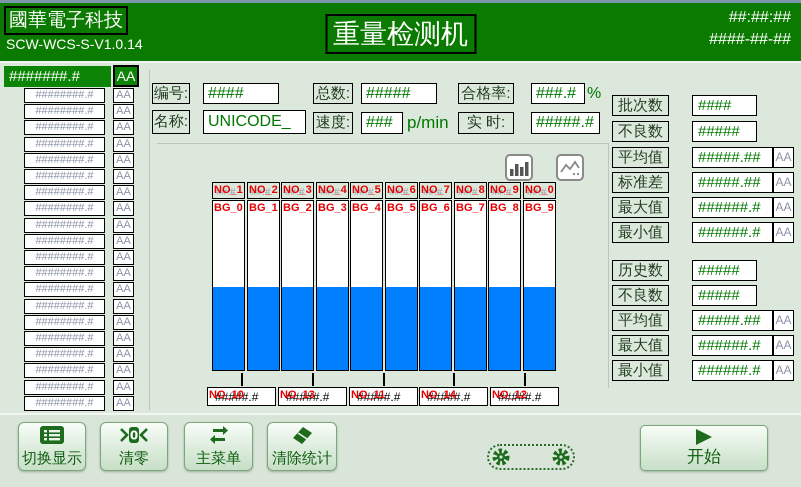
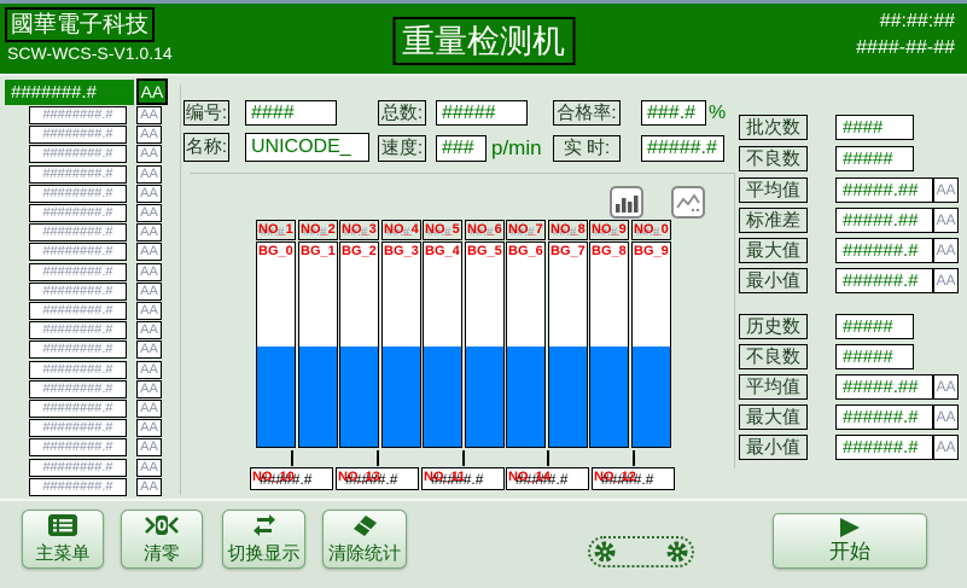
  國華電子科技
  SCW-WCS-S-V1.0.14
  重量检测机
  ##:##:##
  ####-##-##
  #######.#
  AA
  ########.#
  AA
  ########.#
  AA
  ########.#
  AA
  ########.#
  AA
  ########.#
  AA
  ########.#
  AA
  ########.#
  AA
  ########.#
  AA
  ########.#
  AA
  ########.#
  AA
  ########.#
  AA
  ########.#
  AA
  ########.#
  AA
  ########.#
  AA
  ########.#
  AA
  ########.#
  AA
  ########.#
  AA
  ########.#
  AA
  ########.#
  AA
  ########.#
  AA
  编号:
  ####
  总数:
  #####
  合格率:
  ###.#
  %
  名称:
  UNICODE_
  速度:
  ###
  p/min
  实 时:
  #####.#
  ##.#
  NO_1
  BG_0
  ##.#
  NO_2
  BG_1
  ##.#
  NO_3
  BG_2
  ##.#
  NO_4
  BG_3
  ##.#
  NO_5
  BG_4
  ##.#
  NO_6
  BG_5
  ##.#
  NO_7
  BG_6
  ##.#
  NO_8
  BG_7
  ##.#
  NO_9
  BG_8
  ##.#
  NO_0
  BG_9
  #####.#
  NO_10
  #####.#
  NO_13
  #####.#
  NO_11
  #####.#
  NO_14
  #####.#
  NO_12
  批次数
  ####
  不良数
  #####
  平均值
  #####.##
  AA
  标准差
  #####.##
  AA
  最大值
  ######.#
  AA
  最小值
  ######.#
  AA
  历史数
  #####
  不良数
  #####
  平均值
  #####.##
  AA
  最大值
  ######.#
  AA
  最小值
  ######.#
  AA
- 切换显示
+ 主菜单
  0
  清零
- 主菜单
+ 切换显示
  清除统计
  开始
